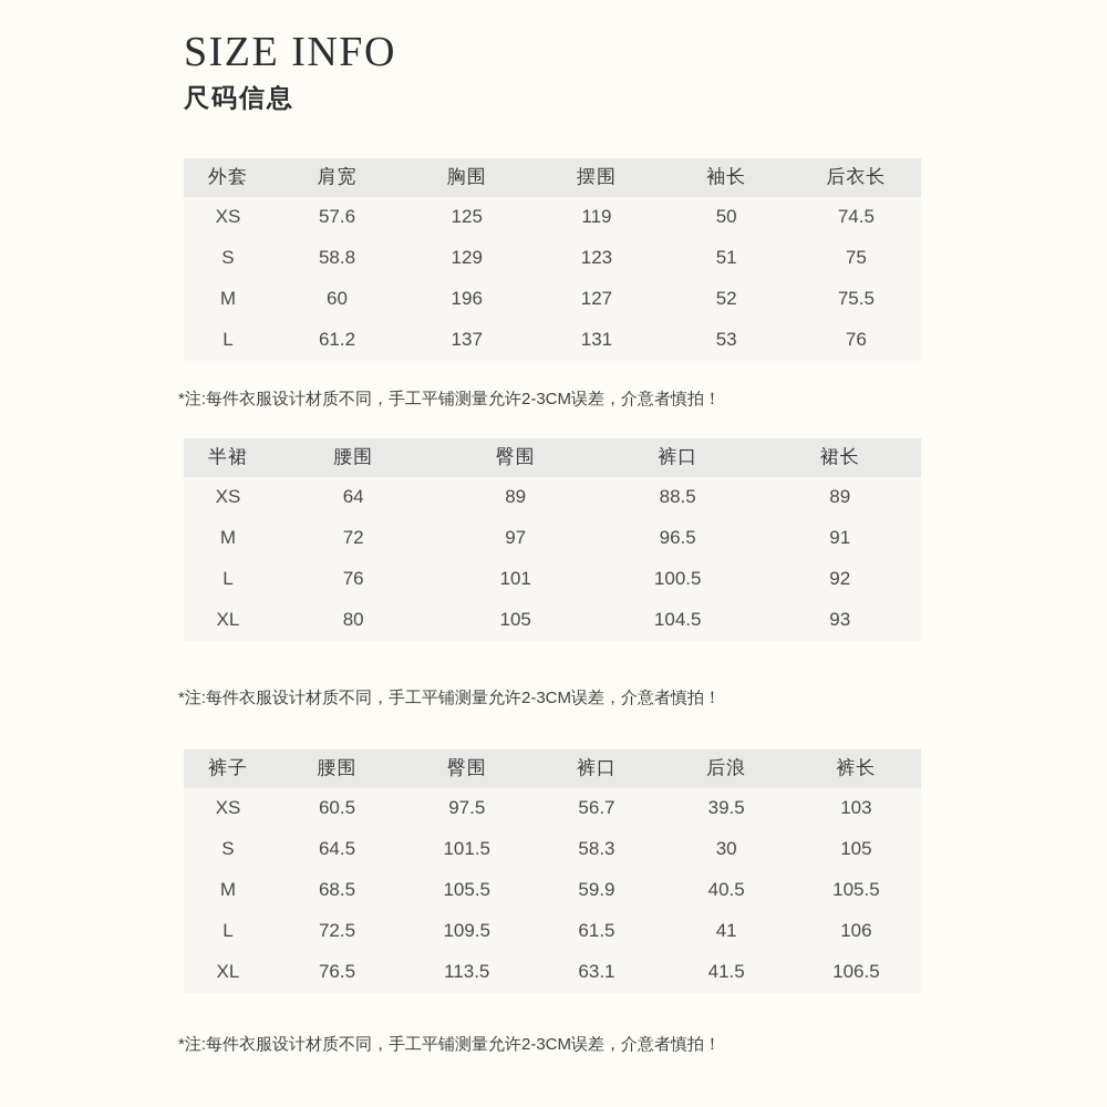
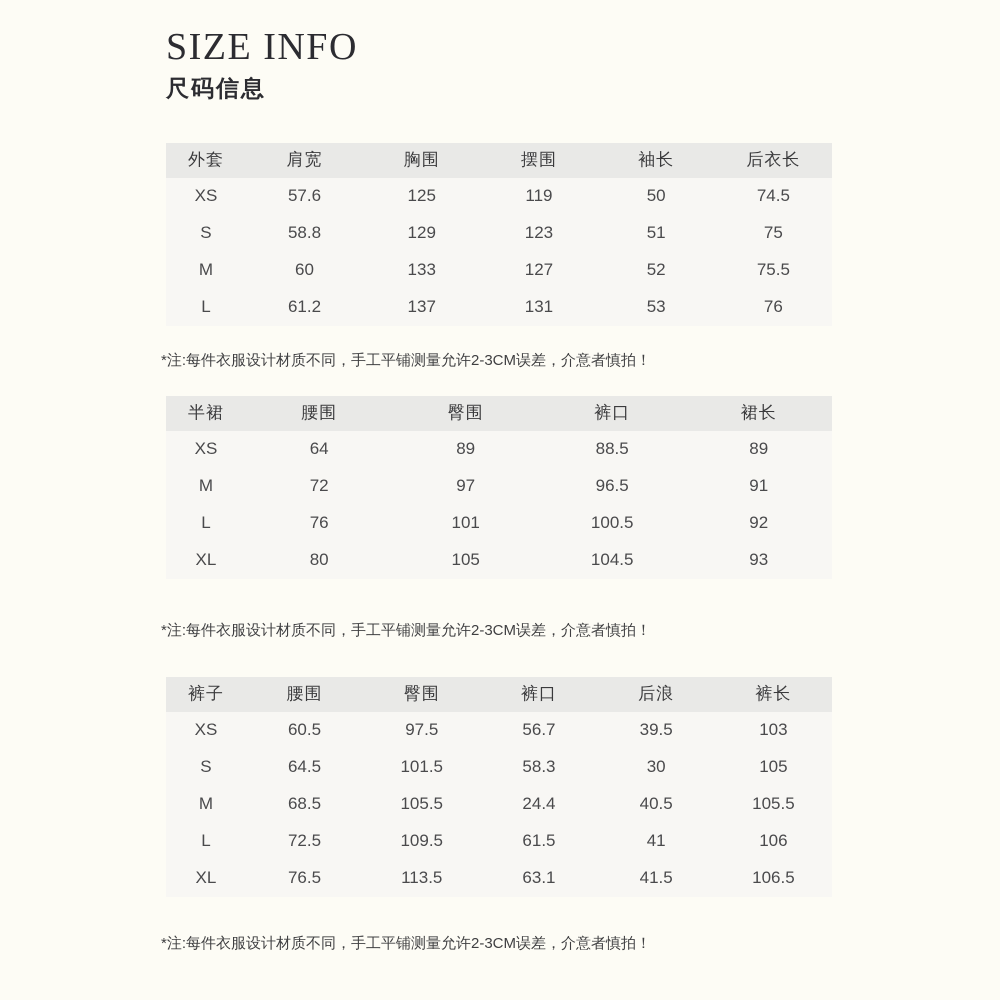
  SIZE INFO
  尺码信息
  外套	肩宽	胸围	摆围	袖长	后衣长
  XS	57.6	125	119	50	74.5
  S	58.8	129	123	51	75
- M	60	196	127	52	75.5
+ M	60	133	127	52	75.5
  L	61.2	137	131	53	76
  *注:每件衣服设计材质不同，手工平铺测量允许2-3CM误差，介意者慎拍！
  半裙	腰围	臀围	裤口	裙长
  XS	64	89	88.5	89
  M	72	97	96.5	91
  L	76	101	100.5	92
  XL	80	105	104.5	93
  *注:每件衣服设计材质不同，手工平铺测量允许2-3CM误差，介意者慎拍！
  裤子	腰围	臀围	裤口	后浪	裤长
  XS	60.5	97.5	56.7	39.5	103
  S	64.5	101.5	58.3	30	105
- M	68.5	105.5	59.9	40.5	105.5
+ M	68.5	105.5	24.4	40.5	105.5
  L	72.5	109.5	61.5	41	106
  XL	76.5	113.5	63.1	41.5	106.5
  *注:每件衣服设计材质不同，手工平铺测量允许2-3CM误差，介意者慎拍！
